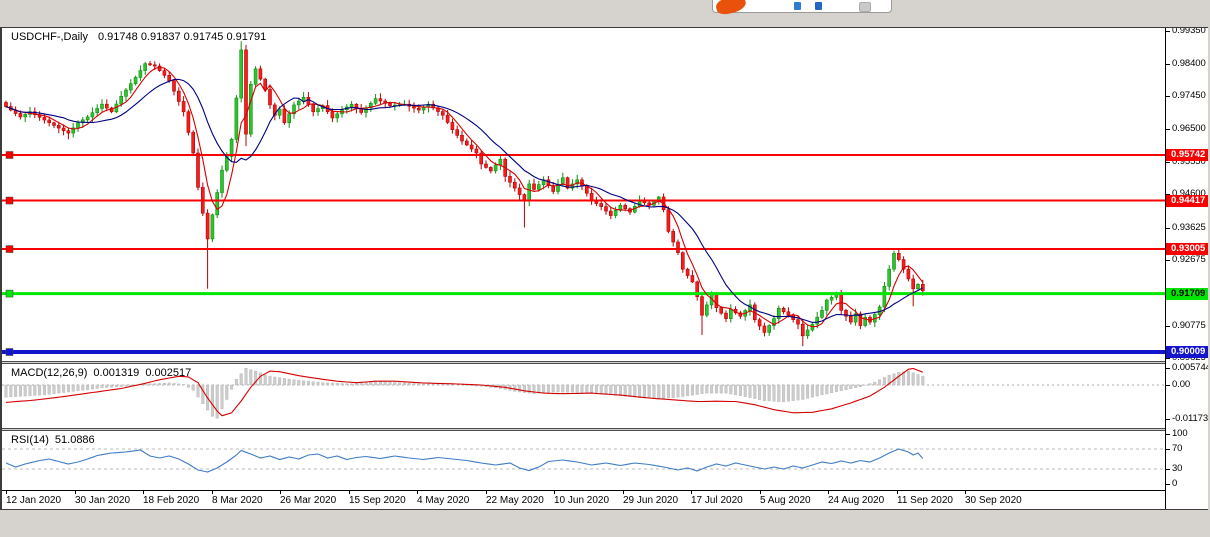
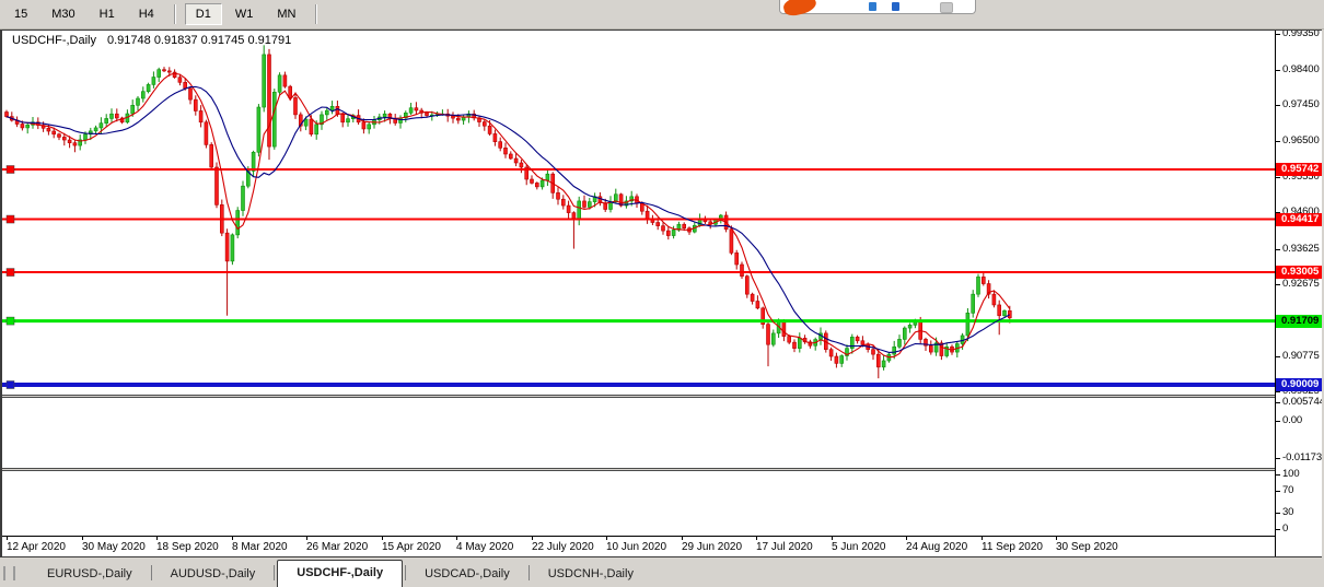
+ 15
+ M30
+ H1
+ H4
+ D1
+ W1
+ MN
  USDCHF-,Daily 0.91748 0.91837 0.91745 0.91791
- MACD(12,26,9) 0.001319 0.002517
- RSI(14) 51.0886
- 12 Jan 2020
+ 12 Apr 2020
- 30 Jan 2020
+ 30 May 2020
- 18 Feb 2020
+ 18 Sep 2020
  8 Mar 2020
  26 Mar 2020
- 15 Sep 2020
+ 15 Apr 2020
  4 May 2020
- 22 May 2020
+ 22 July 2020
  10 Jun 2020
  29 Jun 2020
  17 Jul 2020
- 5 Aug 2020
+ 5 Jun 2020
  24 Aug 2020
  11 Sep 2020
  30 Sep 2020
  0.99350
  0.98400
  0.97450
  0.96500
  0.95550
  0.94600
  0.93625
  0.92675
  0.90775
  0.00574
  0.00
  -0.01173
  100
  70
  30
  0
  0.95742
  0.94417
  0.93005
  0.91709
  0.90009
+ EURUSD-,Daily
+ AUDUSD-,Daily
+ USDCHF-,Daily
+ USDCAD-,Daily
+ USDCNH-,Daily
